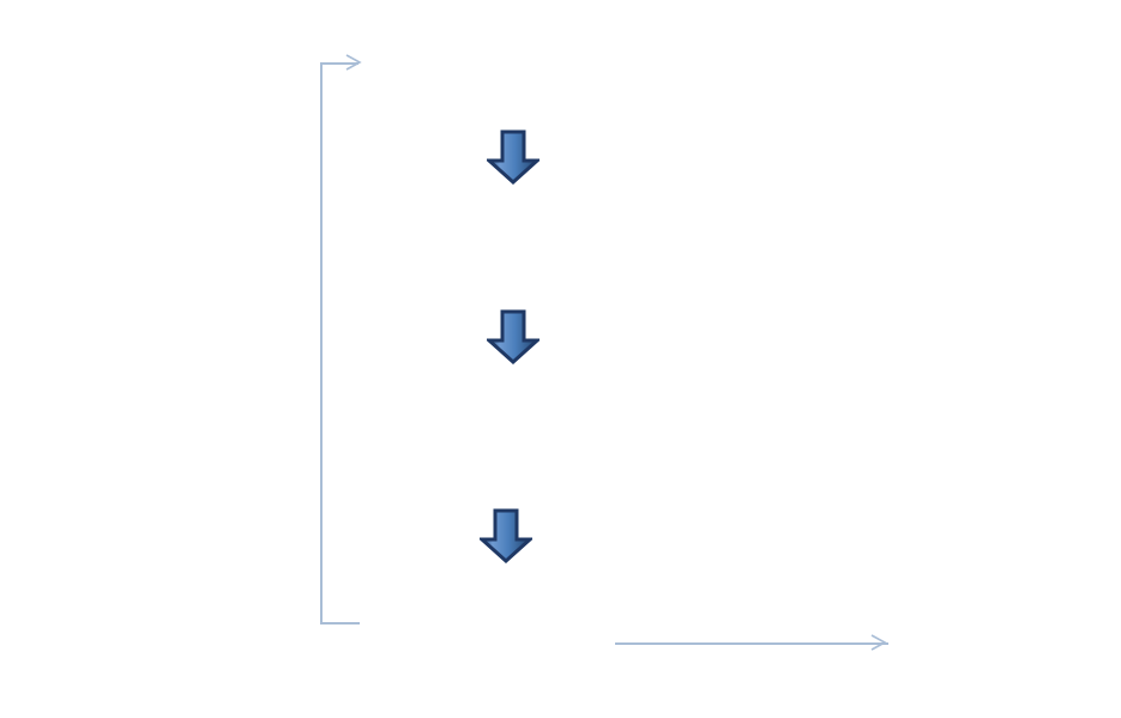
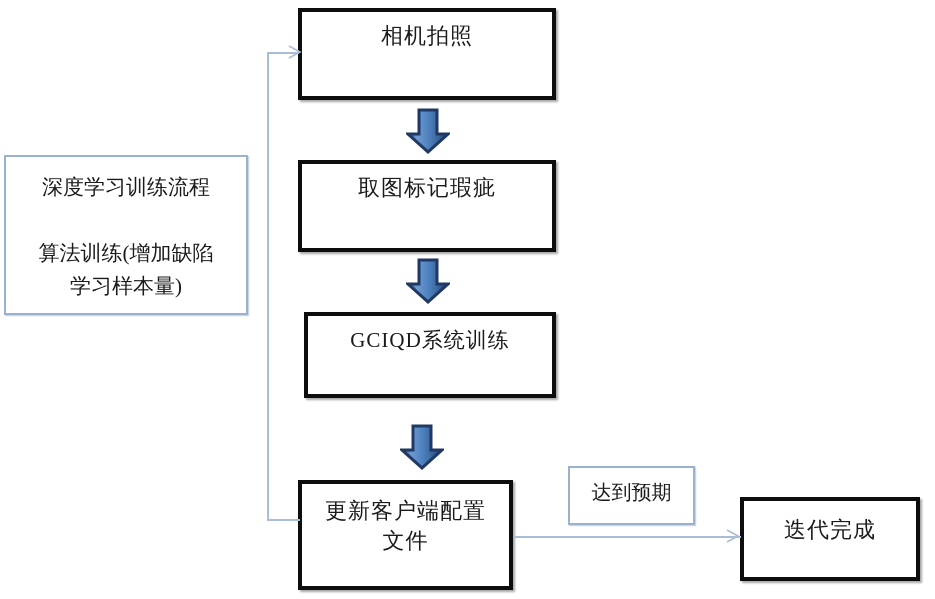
+ 相机拍照
+ 取图标记瑕疵
+ GCIQD系统训练
+ 更新客户端配置
+ 文件
+ 迭代完成
+ 深度学习训练流程
+ 算法训练(增加缺陷
+ 学习样本量)
+ 达到预期
